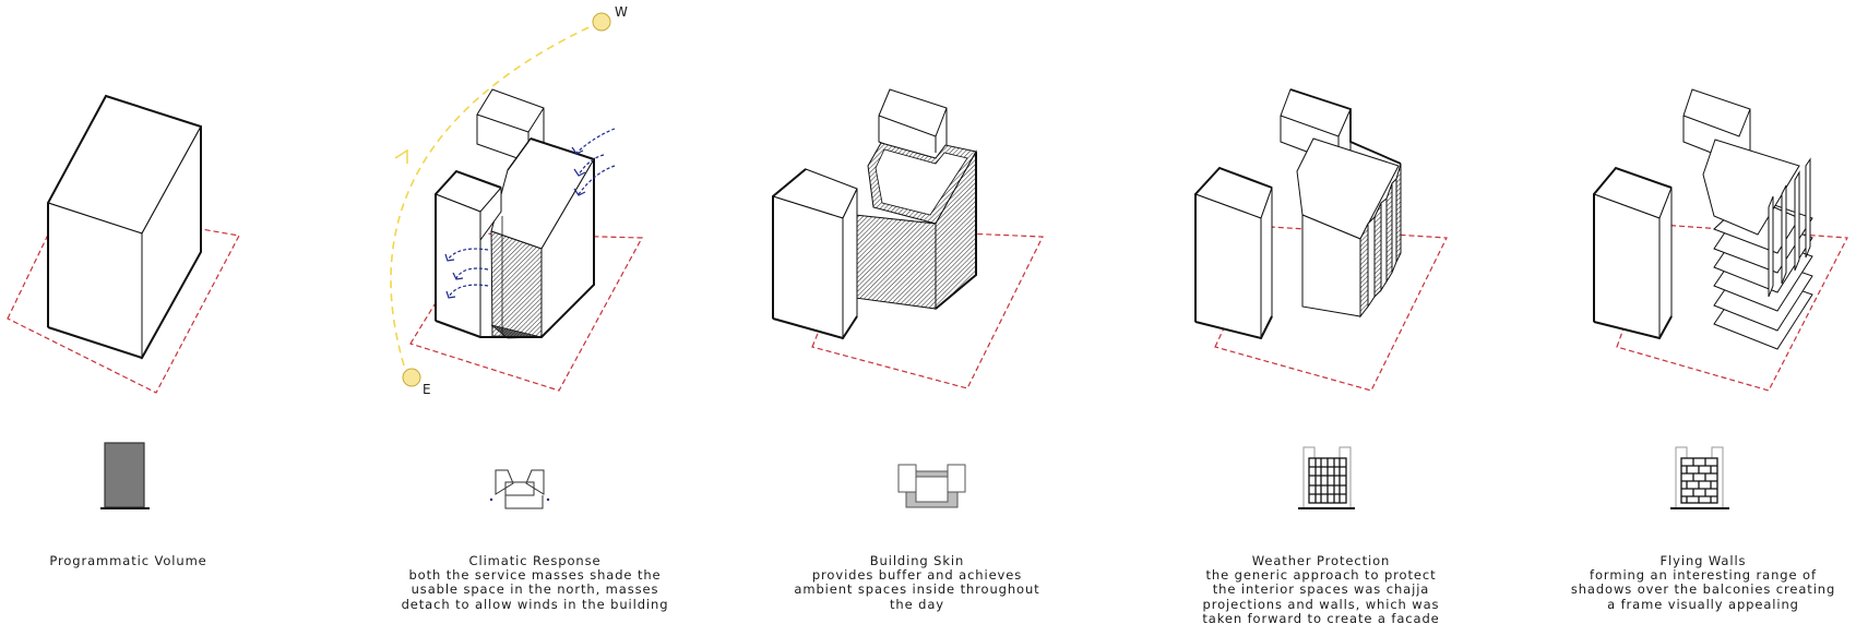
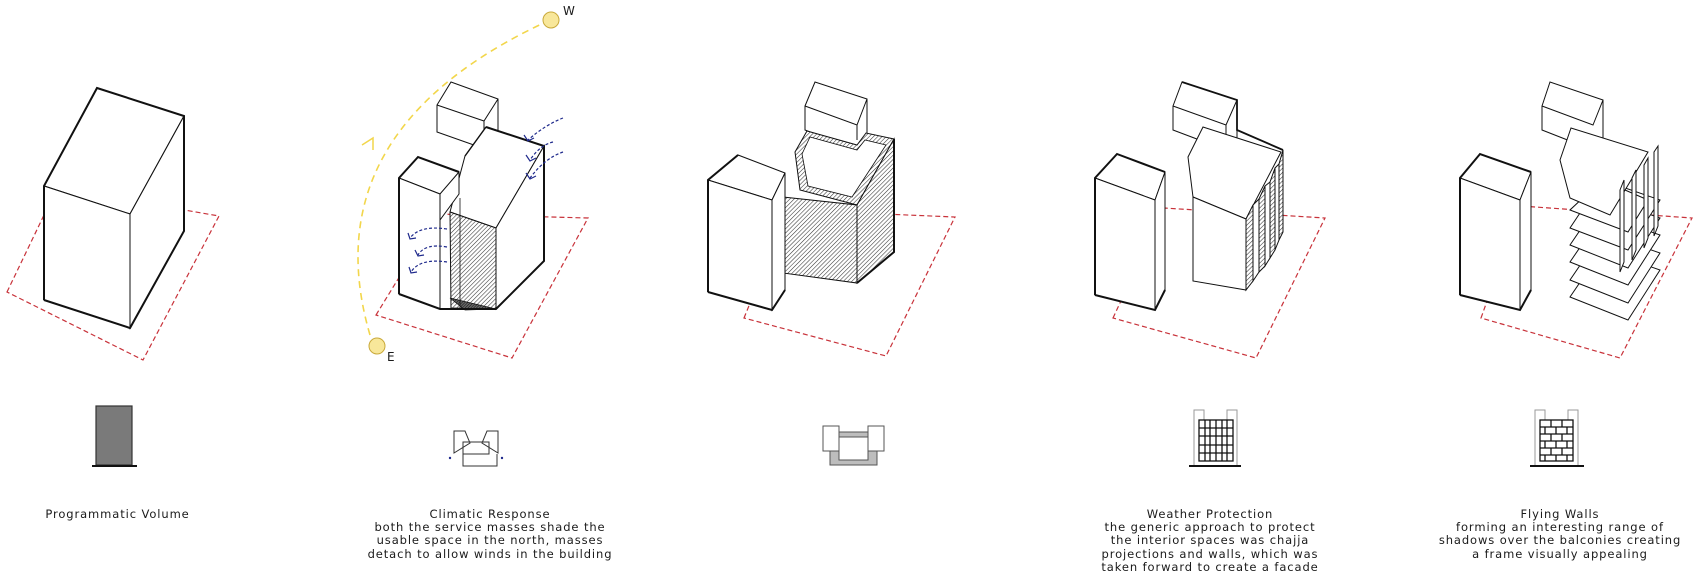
  Programmatic Volume
  E
  W
  Climatic Response
  both the service masses shade the
  usable space in the north, masses
  detach to allow winds in the building
- Building Skin
- provides buffer and achieves
- ambient spaces inside throughout
- the day
  Weather Protection
  the generic approach to protect
  the interior spaces was chajja
  projections and walls, which was
  taken forward to create a facade
  Flying Walls
  forming an interesting range of
  shadows over the balconies creating
  a frame visually appealing
